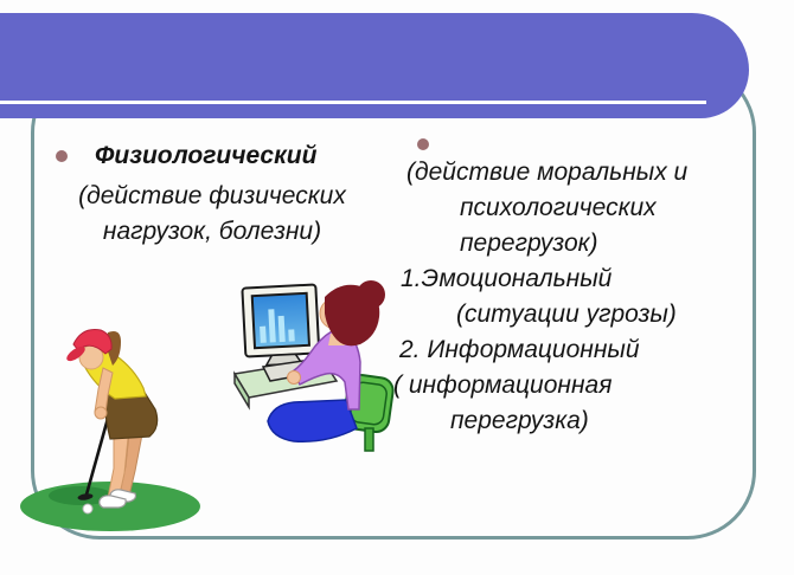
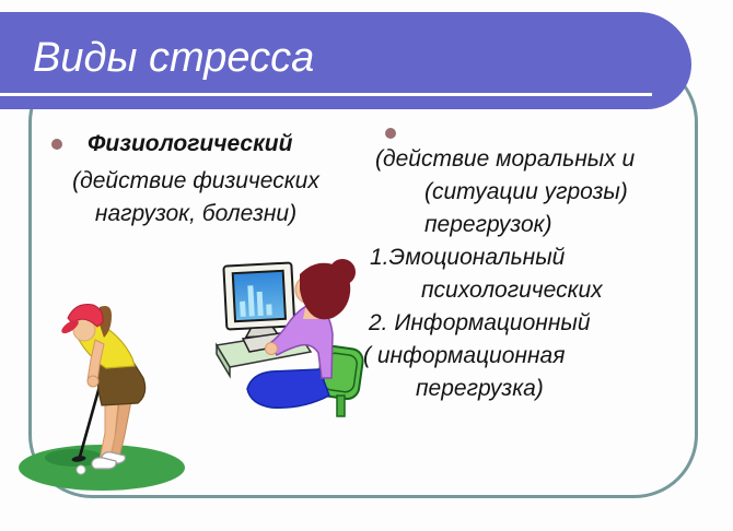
+ Виды стресса
  Физиологический
  (действие физических
  нагрузок, болезни)
  (действие моральных и
- психологических
+ (ситуации угрозы)
  перегрузок)
  1.Эмоциональный
- (ситуации угрозы)
+ психологических
  2. Информационный
  ( информационная
  перегрузка)
